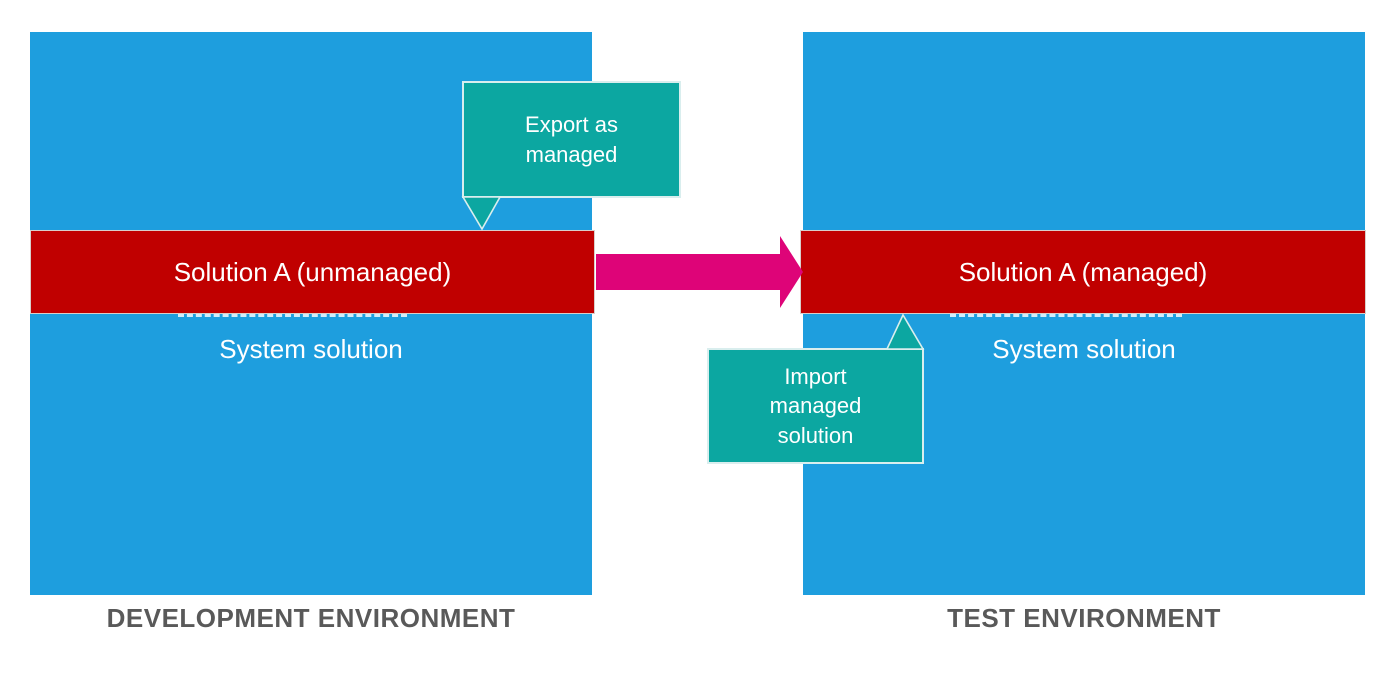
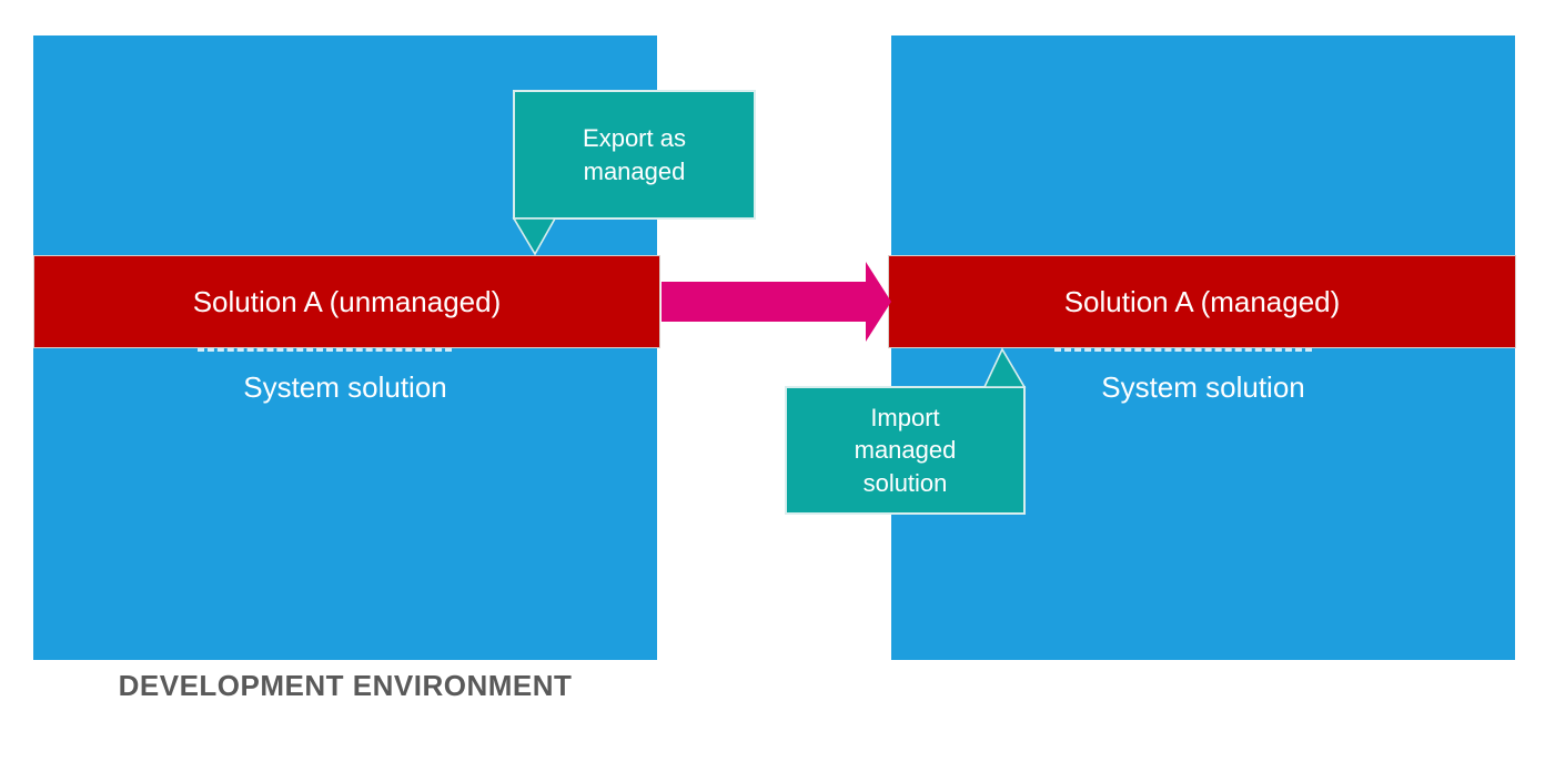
  Solution A (unmanaged)
  Solution A (managed)
  System solution
  System solution
  DEVELOPMENT ENVIRONMENT
- TEST ENVIRONMENT
  Export as
  managed
  Import
  managed
  solution
